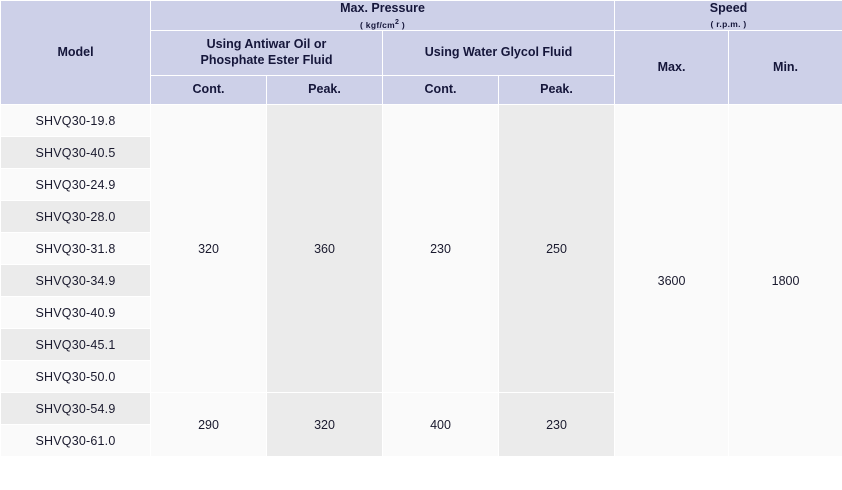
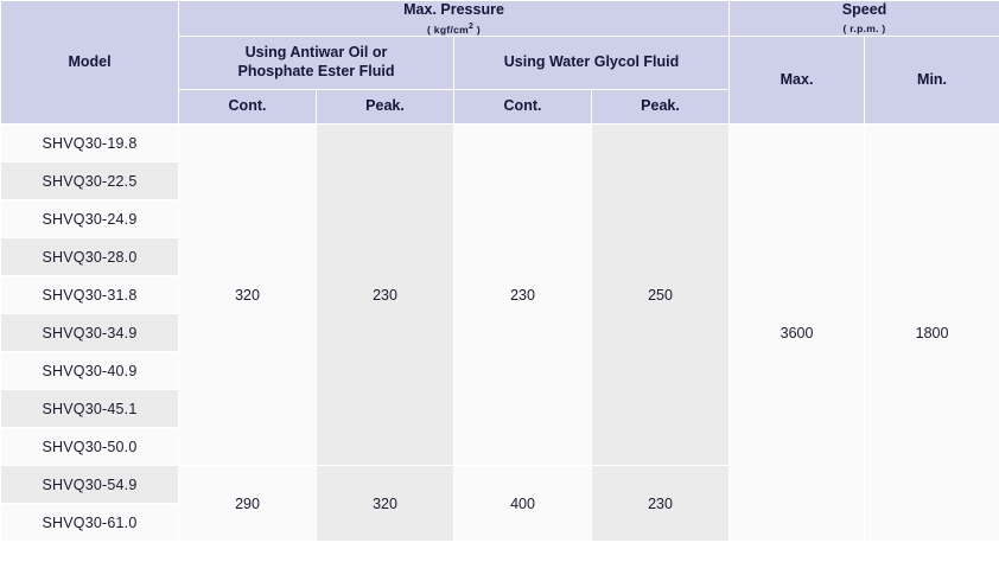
  Model	Max. Pressure ( kgf/cm )	Speed ( r.p.m. )
  Using Antiwar Oil or Phosphate Ester Fluid	Using Water Glycol Fluid	Max.	Min.
  Cont.	Peak.	Cont.	Peak.
- SHVQ30-19.8	320	360	230	250	3600	1800
+ SHVQ30-19.8	320	230	230	250	3600	1800
- SHVQ30-40.5
+ SHVQ30-22.5
  SHVQ30-24.9
  SHVQ30-28.0
  SHVQ30-31.8
  SHVQ30-34.9
  SHVQ30-40.9
  SHVQ30-45.1
  SHVQ30-50.0
  SHVQ30-54.9	290	320	400	230
  SHVQ30-61.0
